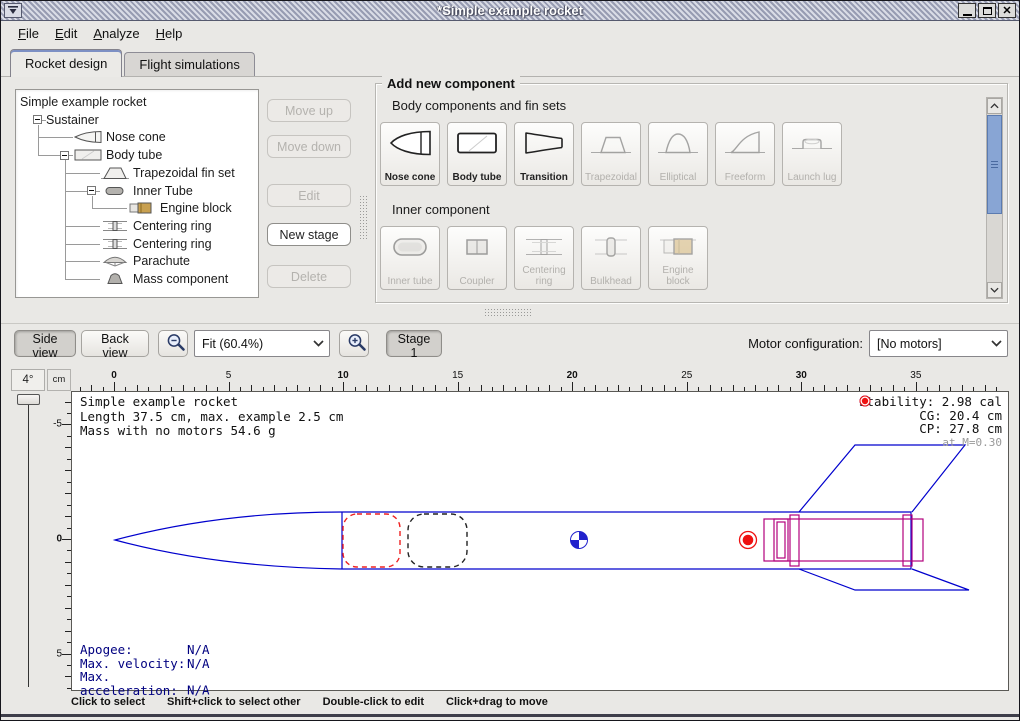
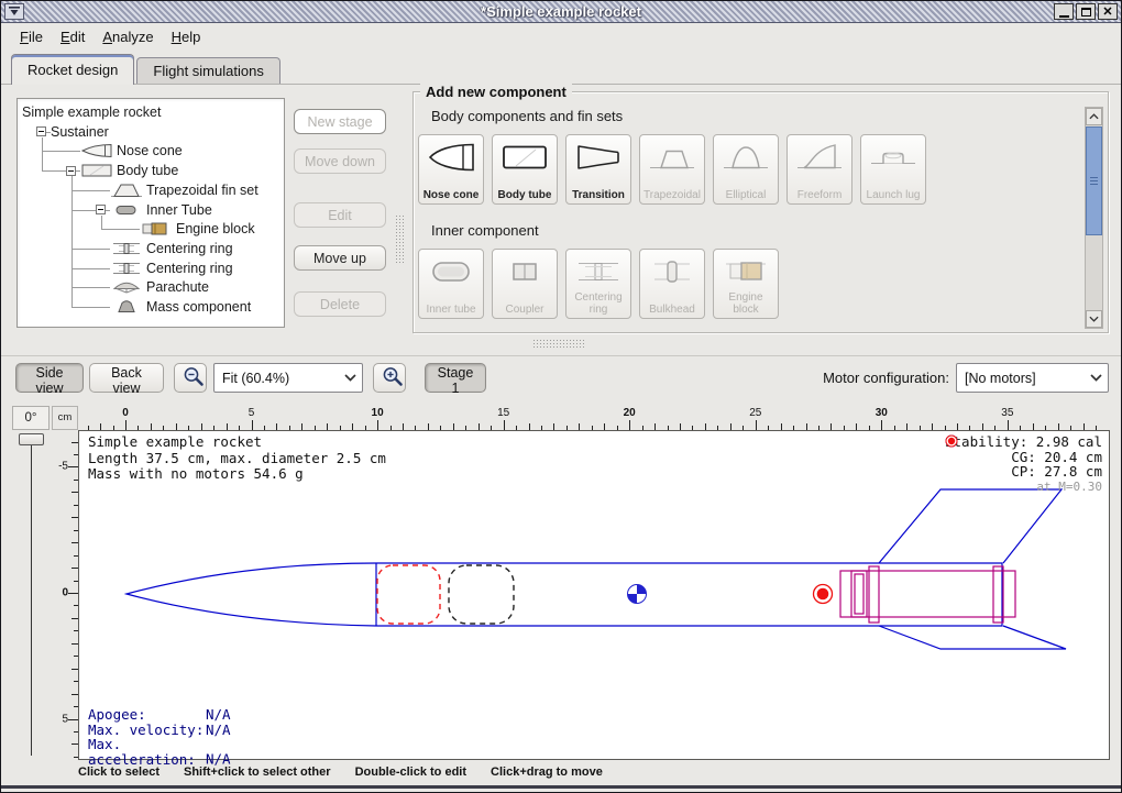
  *Simple example rocket
  ✕
  File
  Edit
  Analyze
  Help
  Rocket design
  Flight simulations
  Simple example rocket
  Sustainer
  Nose cone
  Body tube
  Trapezoidal fin set
  Inner Tube
  Engine block
  Centering ring
  Centering ring
  Parachute
  Mass component
- Move up
+ New stage
  Move down
  Edit
- New stage
+ Move up
  Delete
  Add new component
  Body components and fin sets
  Nose cone
  Body tube
  Transition
  Trapezoidal
  Elliptical
  Freeform
  Launch lug
  Inner component
  Inner tube
  Coupler
  Centering ring
  Bulkhead
  Engine block
  Side view
  Back view
  Fit (60.4%)
  Stage 1
  Motor configuration:
  [No motors]
- 4°
+ 0°
  cm
  0
  5
  10
  15
  20
  25
  30
  35
  -5
  0
  5
  Simple example rocket
- Length 37.5 cm, max. example 2.5 cm
+ Length 37.5 cm, max. diameter 2.5 cm
  Mass with no motors 54.6 g
  ability: 2.98 cal
  CG: 20.4 cm
  CP: 27.8 cm
  at M=0.30
  Apogee: N/A
  Max. velocity:N/A
  Max. acceleration: N/A
  Click to select Shift+click to select other Double-click to edit Click+drag to move
